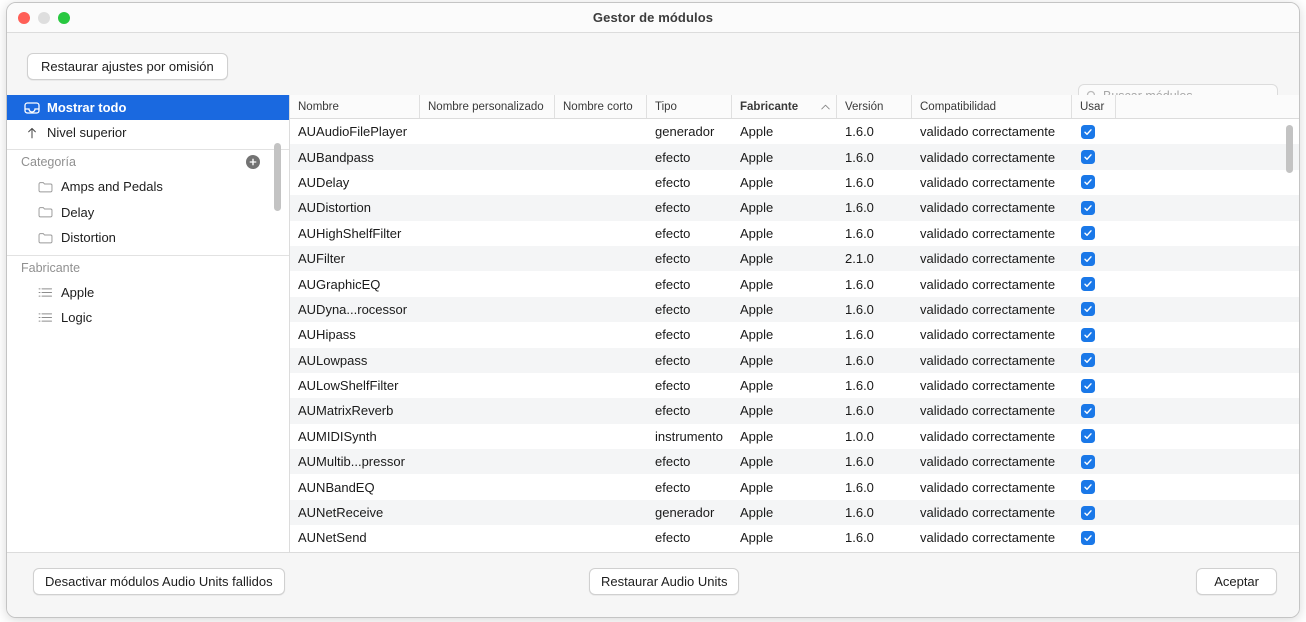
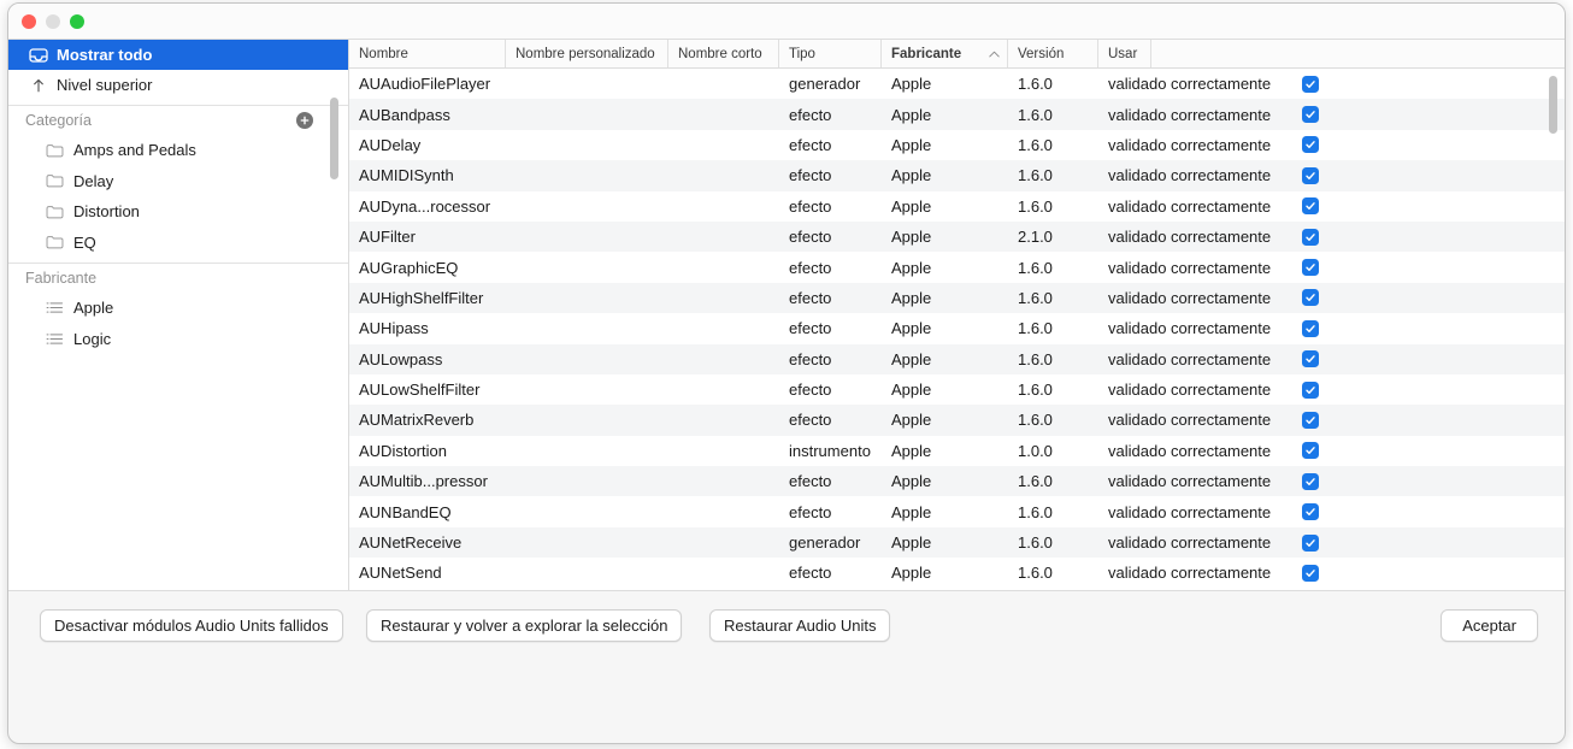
- Gestor de módulos
- Restaurar ajustes por omisión
  Mostrar todo
  Nivel superior
  Categoría
  Amps and Pedals
  Delay
  Distortion
+ EQ
  Fabricante
  Apple
  Logic
  Nombre
  Nombre personalizado
  Nombre corto
  Tipo
  Fabricante
  Versión
- Compatibilidad
  Usar
  AUAudioFilePlayer
  generador
  Apple
  1.6.0
  validado correctamente
  AUBandpass
  efecto
  Apple
  1.6.0
  validado correctamente
  AUDelay
  efecto
  Apple
  1.6.0
  validado correctamente
- AUDistortion
+ AUMIDISynth
  efecto
  Apple
  1.6.0
  validado correctamente
- AUHighShelfFilter
+ AUDyna...rocessor
  efecto
  Apple
  1.6.0
  validado correctamente
  AUFilter
  efecto
  Apple
  2.1.0
  validado correctamente
  AUGraphicEQ
  efecto
  Apple
  1.6.0
  validado correctamente
- AUDyna...rocessor
+ AUHighShelfFilter
  efecto
  Apple
  1.6.0
  validado correctamente
  AUHipass
  efecto
  Apple
  1.6.0
  validado correctamente
  AULowpass
  efecto
  Apple
  1.6.0
  validado correctamente
  AULowShelfFilter
  efecto
  Apple
  1.6.0
  validado correctamente
  AUMatrixReverb
  efecto
  Apple
  1.6.0
  validado correctamente
- AUMIDISynth
+ AUDistortion
  instrumento
  Apple
  1.0.0
  validado correctamente
  AUMultib...pressor
  efecto
  Apple
  1.6.0
  validado correctamente
  AUNBandEQ
  efecto
  Apple
  1.6.0
  validado correctamente
  AUNetReceive
  generador
  Apple
  1.6.0
  validado correctamente
  AUNetSend
  efecto
  Apple
  1.6.0
  validado correctamente
  Desactivar módulos Audio Units fallidos
+ Restaurar y volver a explorar la selección
  Restaurar Audio Units
  Aceptar
